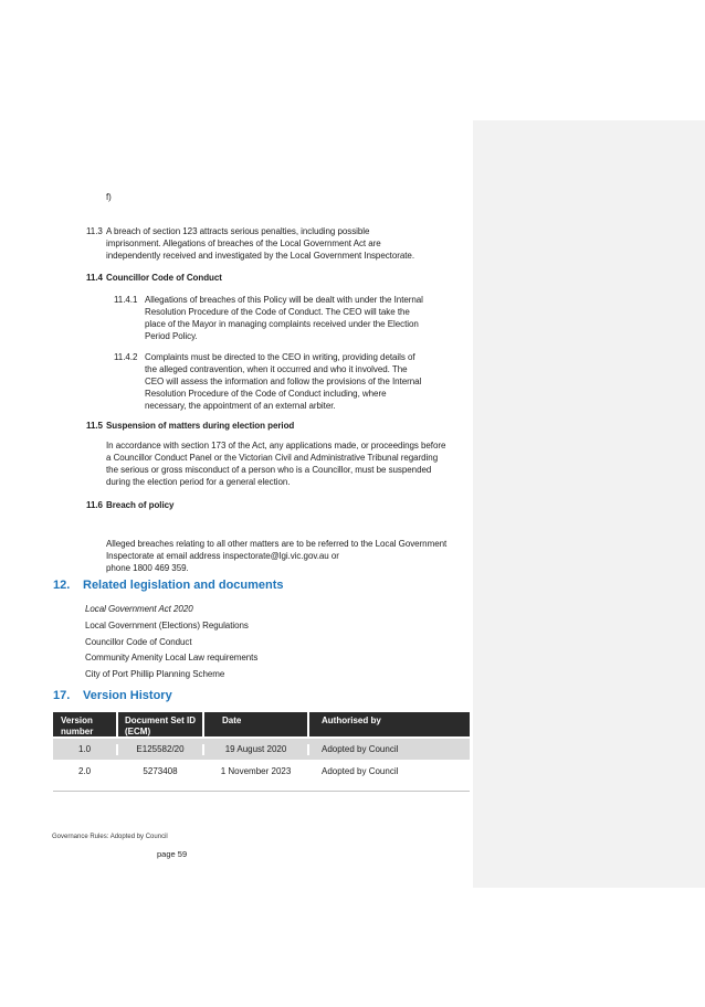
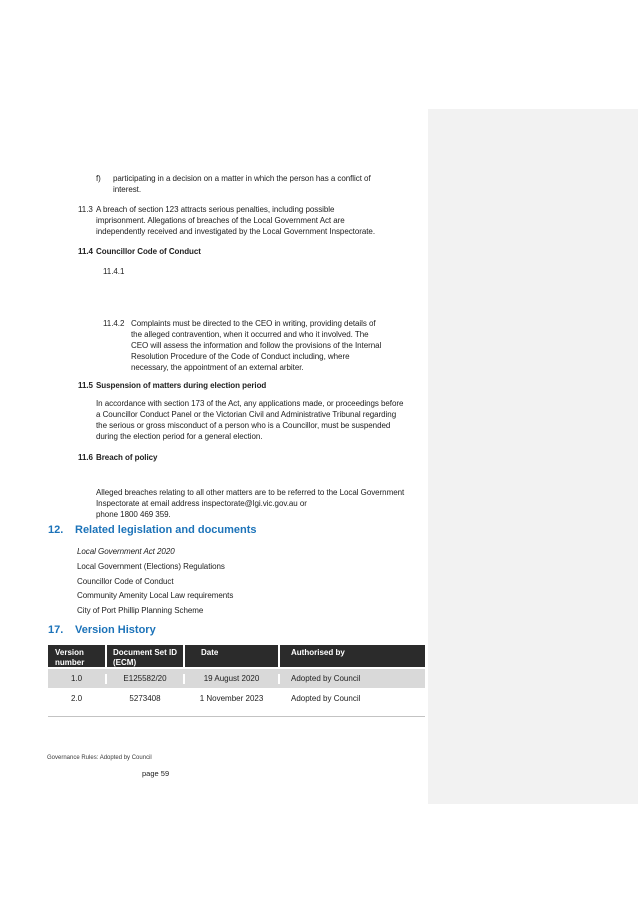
  f)
+ participating in a decision on a matter in which the person has a conflict of
+ interest.
  11.3
  A breach of section 123 attracts serious penalties, including possible
  imprisonment. Allegations of breaches of the Local Government Act are
  independently received and investigated by the Local Government Inspectorate.
  11.4
  Councillor Code of Conduct
  11.4.1
- Allegations of breaches of this Policy will be dealt with under the Internal
- Resolution Procedure of the Code of Conduct. The CEO will take the
- place of the Mayor in managing complaints received under the Election
- Period Policy.
  11.4.2
  Complaints must be directed to the CEO in writing, providing details of
  the alleged contravention, when it occurred and who it involved. The
  CEO will assess the information and follow the provisions of the Internal
  Resolution Procedure of the Code of Conduct including, where
  necessary, the appointment of an external arbiter.
  11.5
  Suspension of matters during election period
  In accordance with section 173 of the Act, any applications made, or proceedings before
  a Councillor Conduct Panel or the Victorian Civil and Administrative Tribunal regarding
  the serious or gross misconduct of a person who is a Councillor, must be suspended
  during the election period for a general election.
  11.6
  Breach of policy
  Alleged breaches relating to all other matters are to be referred to the Local Government
  Inspectorate at email address inspectorate@lgi.vic.gov.au or
  phone 1800 469 359.
  12.
  Related legislation and documents
  Local Government Act 2020
  Local Government (Elections) Regulations
  Councillor Code of Conduct
  Community Amenity Local Law requirements
  City of Port Phillip Planning Scheme
  17.
  Version History
  Version number
  Document Set ID (ECM)
  Date
  Authorised by
  1.0
  E125582/20
  19 August 2020
  Adopted by Council
  2.0
  5273408
  1 November 2023
  Adopted by Council
  page 59
